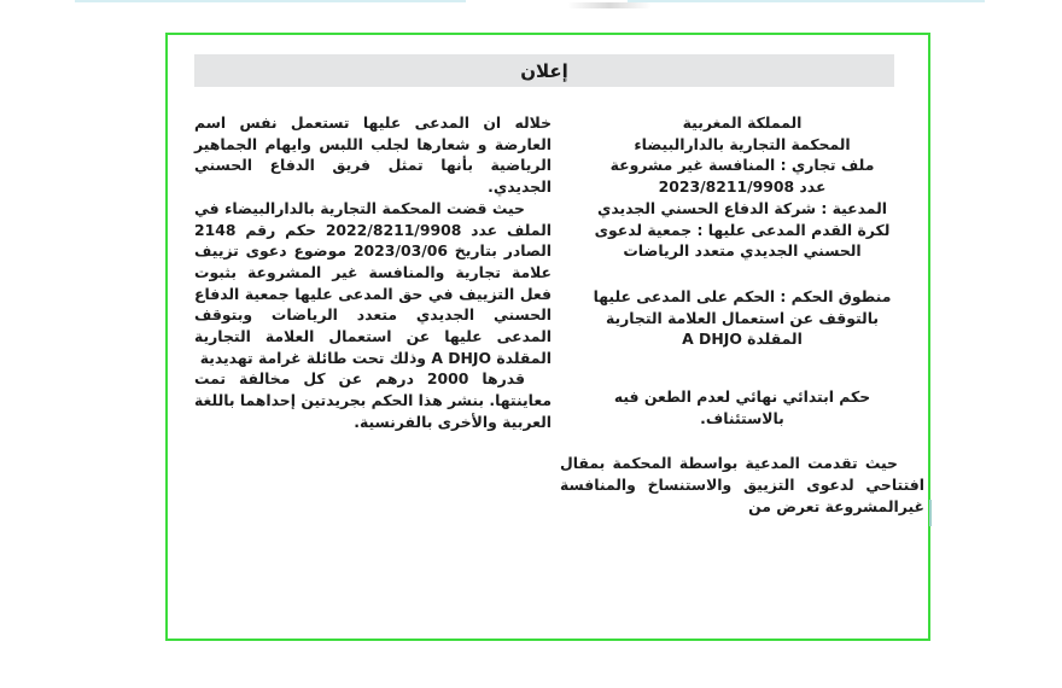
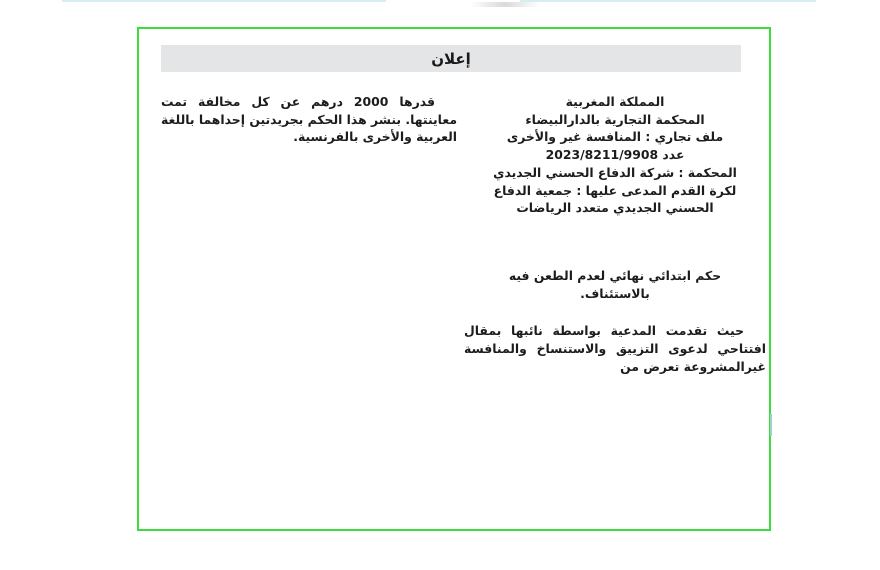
  إعلان
  المملكة المغربية
  المحكمة التجارية بالدارالبيضاء
- ملف تجاري : المنافسة غير مشروعة
+ ملف تجاري : المنافسة غير والأخرى
  عدد 2023/8211/9908
- المدعية : شركة الدفاع الحسني الجديدي
+ المحكمة : شركة الدفاع الحسني الجديدي
- لكرة القدم المدعى عليها : جمعية لدعوى
+ لكرة القدم المدعى عليها : جمعية الدفاع
  الحسني الجديدي متعدد الرياضات
- منطوق الحكم : الحكم على المدعى عليها
- بالتوقف عن استعمال العلامة التجارية
- المقلدة A DHJO
  حكم ابتدائي نهائي لعدم الطعن فيه
  بالاستئناف.
- حيث تقدمت المدعية بواسطة المحكمة بمقال افتتاحي لدعوى التزييق والاستنساخ والمنافسة غيرالمشروعة تعرض من
+ حيث تقدمت المدعية بواسطة نائبها بمقال افتتاحي لدعوى التزييق والاستنساخ والمنافسة غيرالمشروعة تعرض من
- خلاله ان المدعى عليها تستعمل نفس اسم العارضة و شعارها لجلب اللبس وايهام الجماهير الرياضية بأنها تمثل فريق الدفاع الحسني الجديدي.
- حيث قضت المحكمة التجارية بالدارالبيضاء في الملف عدد 2022/8211/9908 حكم رقم 2148 الصادر بتاريخ 2023/03/06 موضوع دعوى تزييف علامة تجارية والمنافسة غير المشروعة بثبوت فعل التزييف في حق المدعى عليها جمعية الدفاع الحسني الجديدي متعدد الرياضات وبتوقف المدعى عليها عن استعمال العلامة التجارية المقلدة A DHJO وذلك تحت طائلة غرامة تهديدية
  قدرها 2000 درهم عن كل مخالفة تمت معاينتها. بنشر هذا الحكم بجريدتين إحداهما باللغة العربية والأخرى بالفرنسية.
